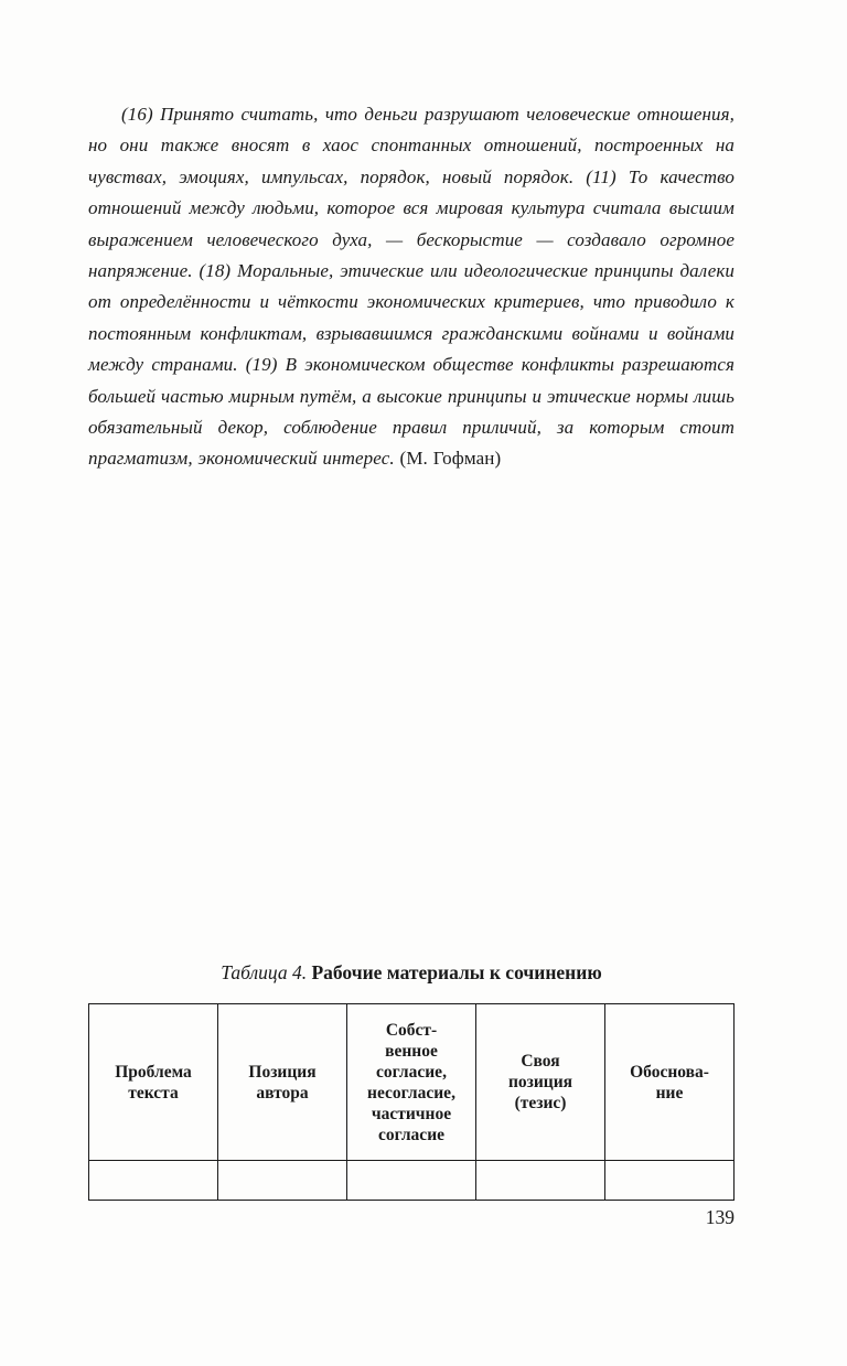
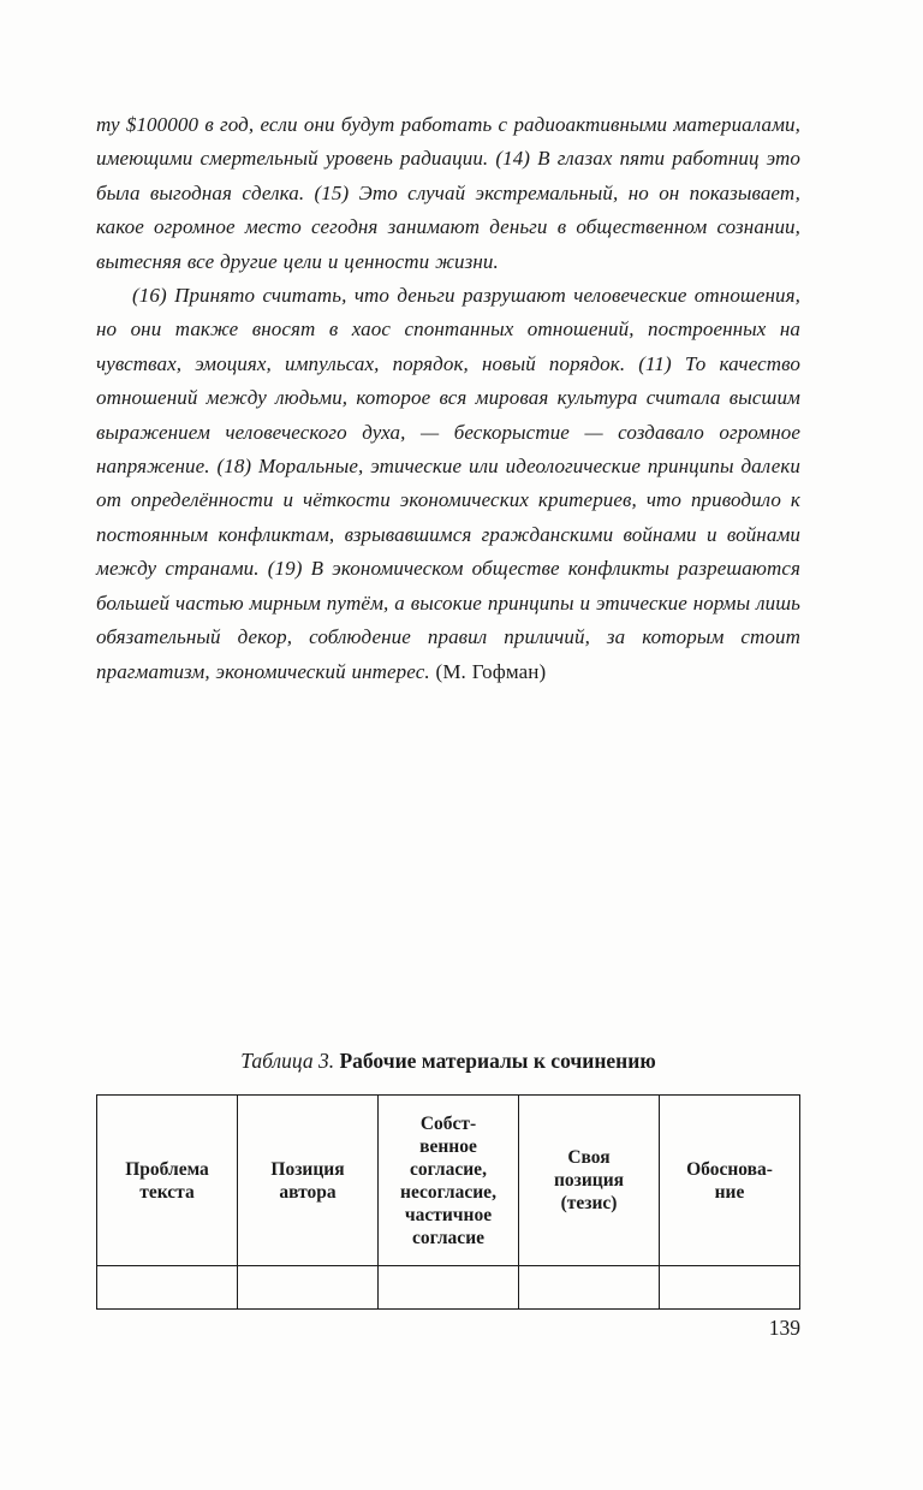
+ ту $100000 в год, если они будут работать с радиоактивными материалами, имеющими смертельный уровень радиации. (14) В глазах пяти работниц это была выгодная сделка. (15) Это случай экстремальный, но он показывает, какое огромное место сегодня занимают деньги в общественном сознании, вытесняя все другие цели и ценности жизни.
  (16) Принято считать, что деньги разрушают человеческие отношения, но они также вносят в хаос спонтанных отношений, построенных на чувствах, эмоциях, импульсах, порядок, новый порядок. (11) То качество отношений между людьми, которое вся мировая культура считала высшим выражением человеческого духа, — бескорыстие — создавало огромное напряжение. (18) Моральные, этические или идеологические принципы далеки от определённости и чёткости экономических критериев, что приводило к постоянным конфликтам, взрывавшимся гражданскими войнами и войнами между странами. (19) В экономическом обществе конфликты разрешаются большей частью мирным путём, а высокие принципы и этические нормы лишь обязательный декор, соблюдение правил приличий, за которым стоит прагматизм, экономический интерес. (М. Гофман)
- Таблица 4. Рабочие материалы к сочинению
+ Таблица 3. Рабочие материалы к сочинению
  Проблема текста	Позиция автора	Собст- венное согласие, несогласие, частичное согласие	Своя позиция (тезис)	Обоснова- ние
  139
